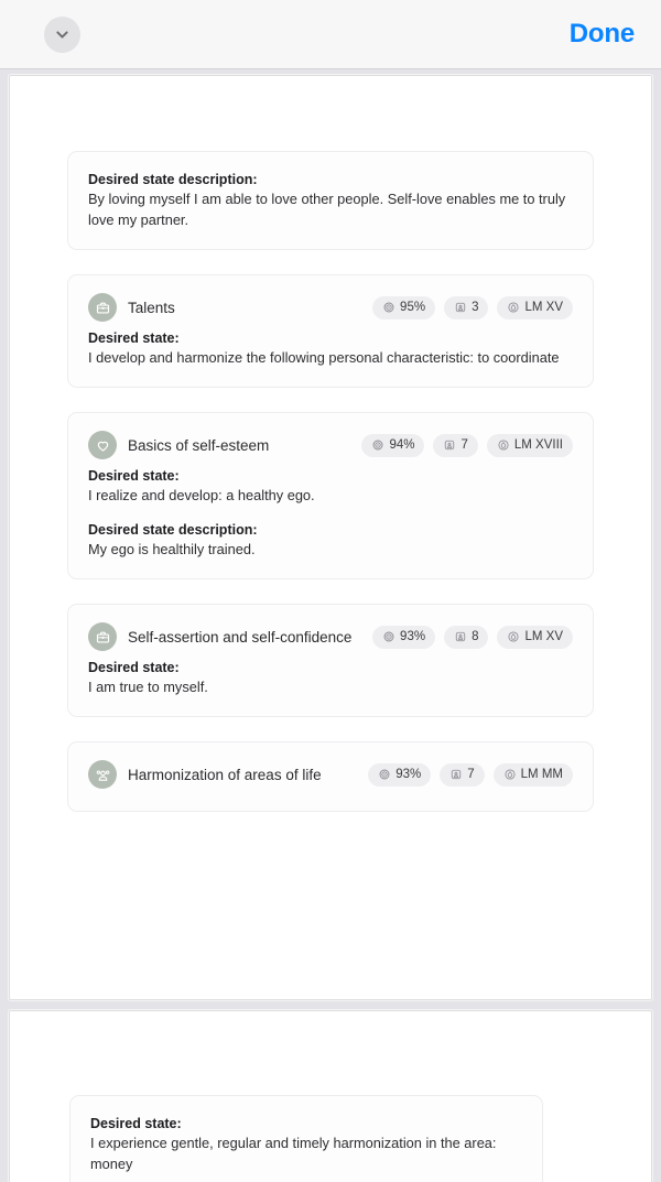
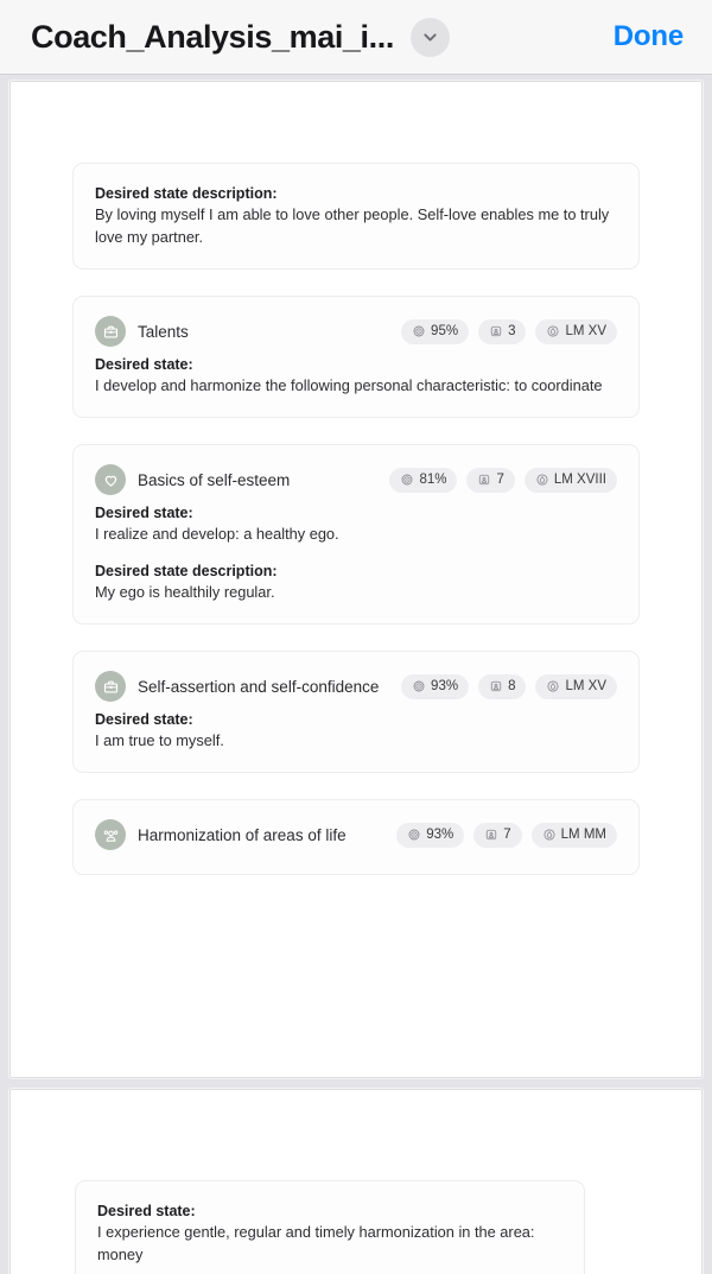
+ Coach_Analysis_mai_i...
  Done
  Desired state description:
  By loving myself I am able to love other people. Self-love enables me to truly love my partner.
  Talents
  95%
  3
  LM XV
  Desired state:
  I develop and harmonize the following personal characteristic: to coordinate
  Basics of self-esteem
- 94%
+ 81%
  7
  LM XVIII
  Desired state:
  I realize and develop: a healthy ego.
  Desired state description:
- My ego is healthily trained.
+ My ego is healthily regular.
  Self-assertion and self-confidence
  93%
  8
  LM XV
  Desired state:
  I am true to myself.
  Harmonization of areas of life
  93%
  7
  LM MM
  Desired state:
  I experience gentle, regular and timely harmonization in the area: money
